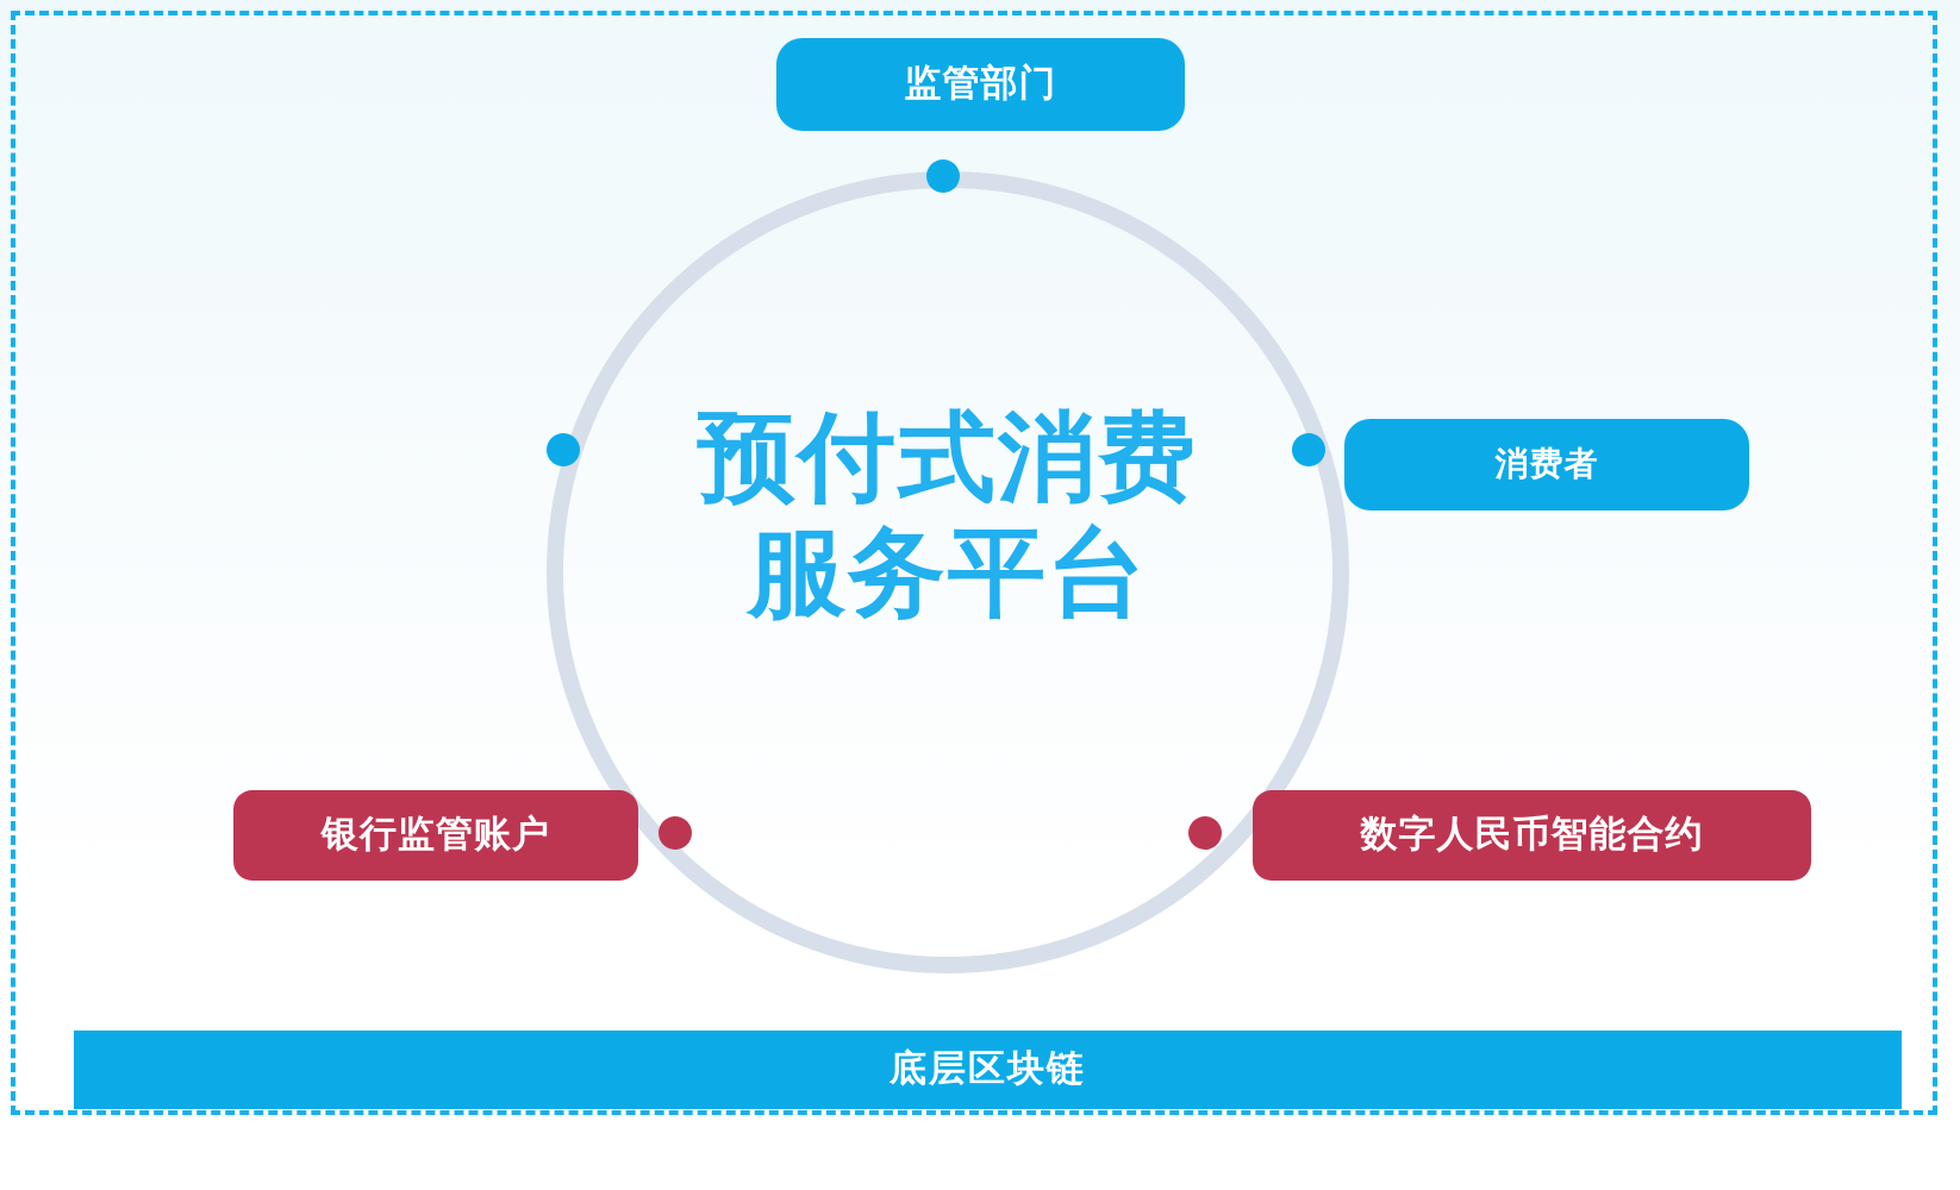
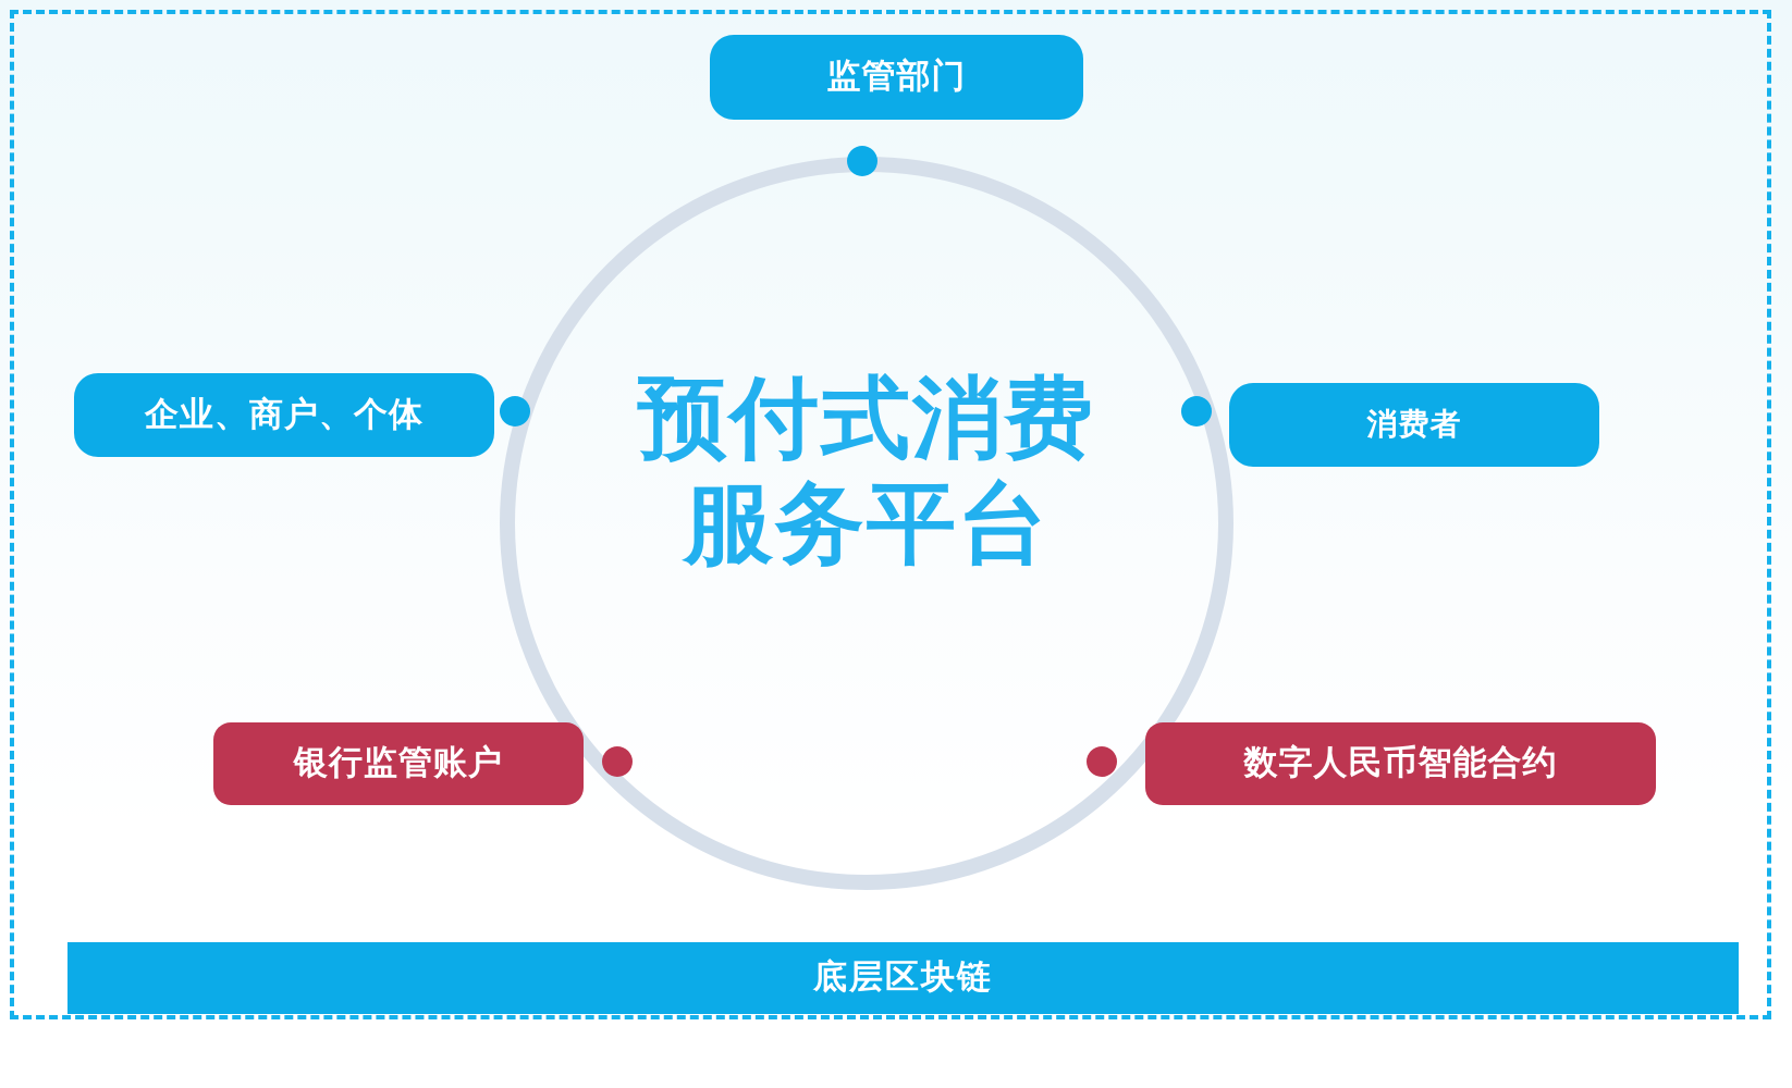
  监管部门
+ 企业、商户、个体
  消费者
  银行监管账户
  数字人民币智能合约
  预付式消费
  服务平台
  底层区块链
